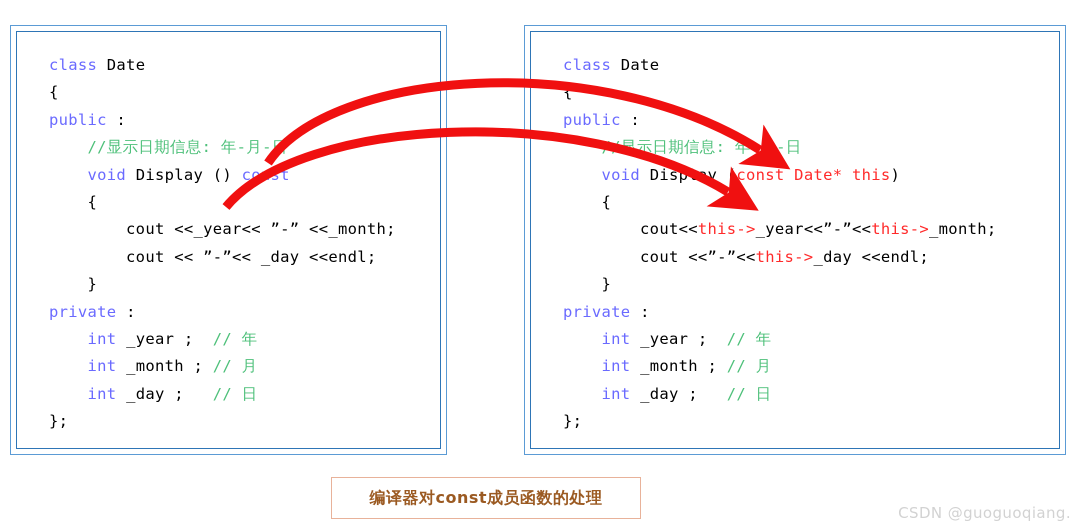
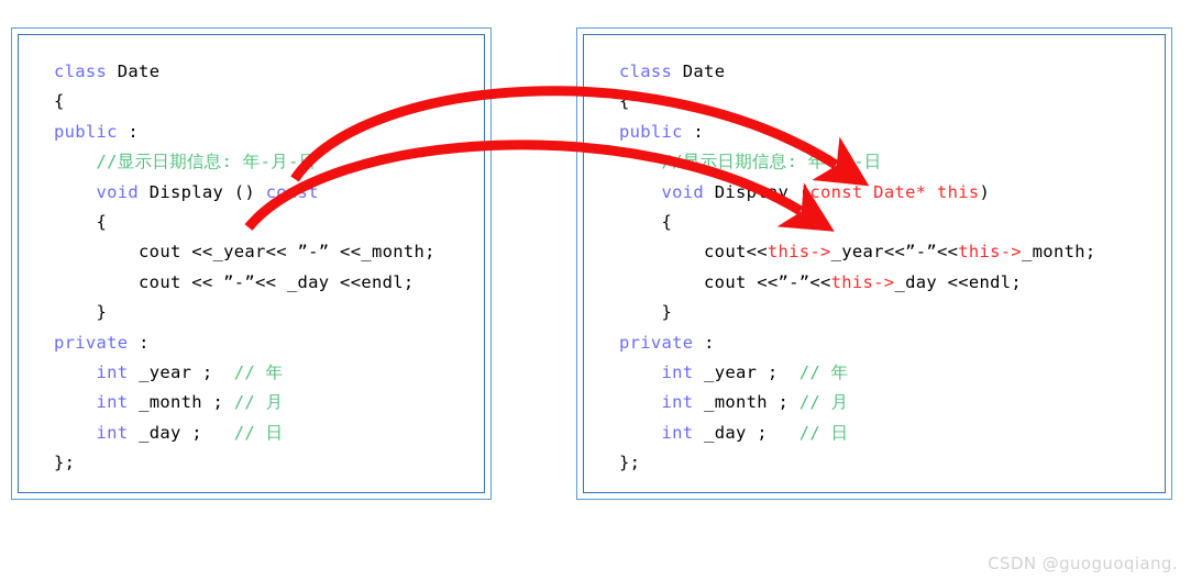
  class Date
  {
  public :
  //显示日期信息: 年-月-
  void Display () cot
  {
  cout <<_year<< ”-” <<_month;
  cout << ”-”<< _day <<endl;
  }
  private :
  int _year ; // 年
  int _month ; // 月
  int _day ; // 日
  };
  class Date
  {
  public :
  示日期信息: 年月-日
  void Dispy (const Date* this)
  {
  cout<<this->_year<<”-”<<this->_month;
  cout <<”-”<<this->_day <<endl;
  }
  private :
  int _year ; // 年
  int _month ; // 月
  int _day ; // 日
  };
- 编译器对const成员函数的处理
  CSDN @guoguoqiang.
